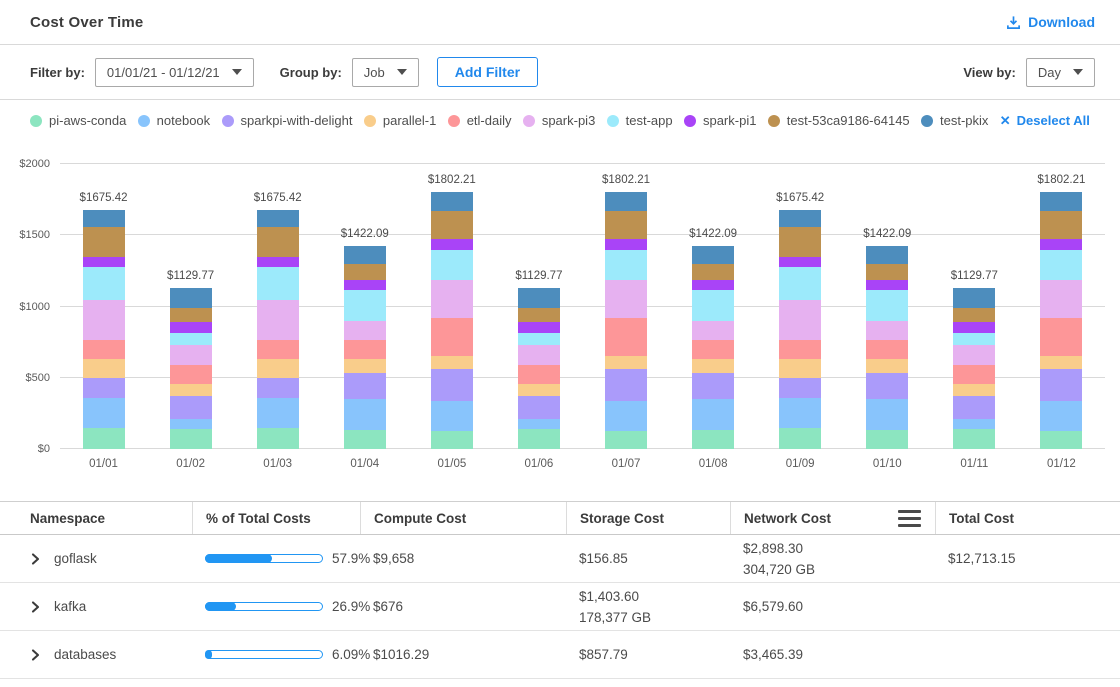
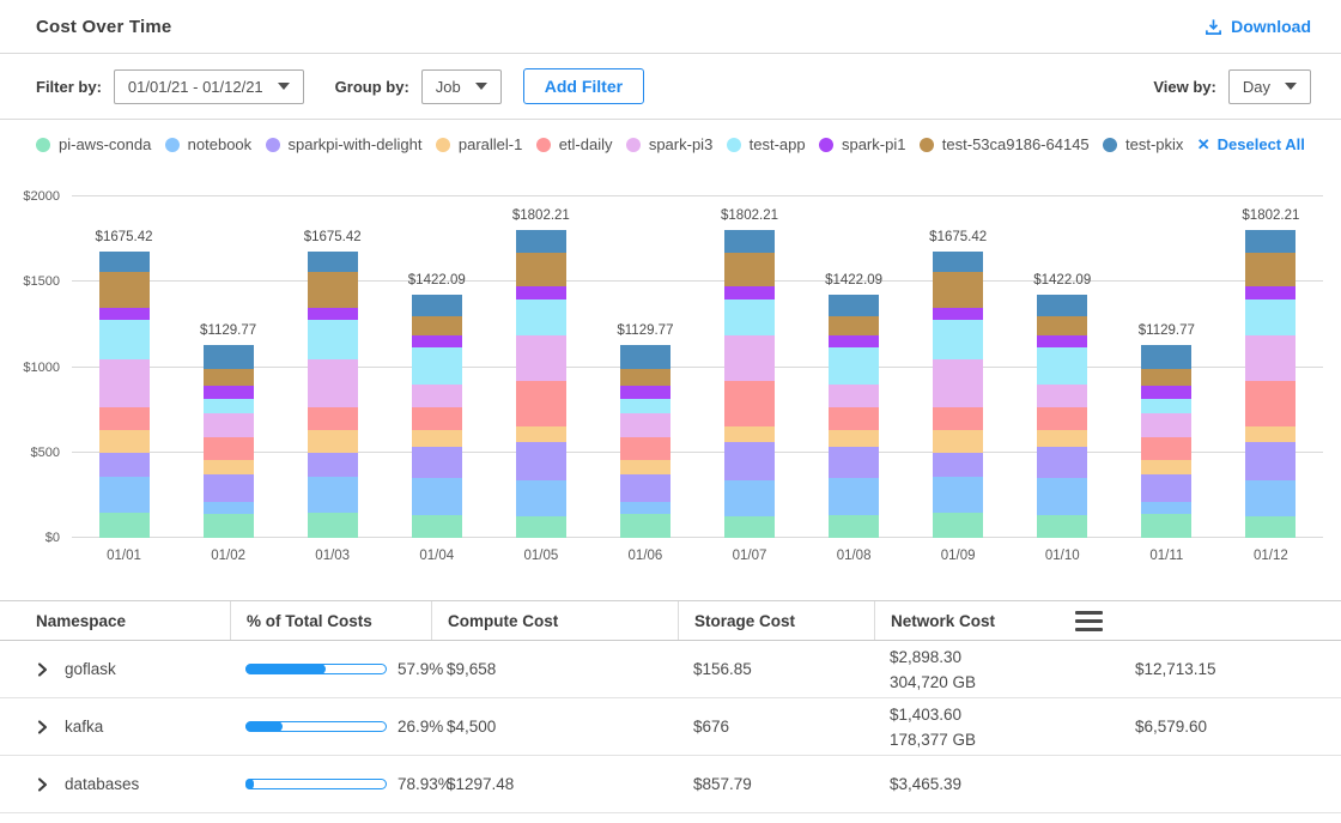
  Cost Over Time
  Download
  Filter by:
  01/01/21 - 01/12/21
  Group by:
  Job
  Add Filter
  View by:
  Day
  pi-aws-conda
  notebook
  sparkpi-with-delight
  parallel-1
  etl-daily
  spark-pi3
  test-app
  spark-pi1
  test-53ca9186-64145
  test-pkix
  ✕
  Deselect All
  $0
  $500
  $1000
  $1500
  $2000
  $1675.42
  $1129.77
  $1675.42
  $1422.09
  $1802.21
  $1129.77
  $1802.21
  $1422.09
  $1675.42
  $1422.09
  $1129.77
  $1802.21
  01/01
  01/02
  01/03
  01/04
  01/05
  01/06
  01/07
  01/08
  01/09
  01/10
  01/11
  01/12
  Namespace
  % of Total Costs
  Compute Cost
  Storage Cost
  Network Cost
- Total Cost
  goflask
  57.9%
  $9,658
  $156.85
  $2,898.30
  304,720 GB
  $12,713.15
  kafka
  26.9%
+ $4,500
  $676
  $1,403.60
  178,377 GB
  $6,579.60
  databases
- 6.09%
+ 78.93%
- $1016.29
+ $1297.48
  $857.79
  $3,465.39
